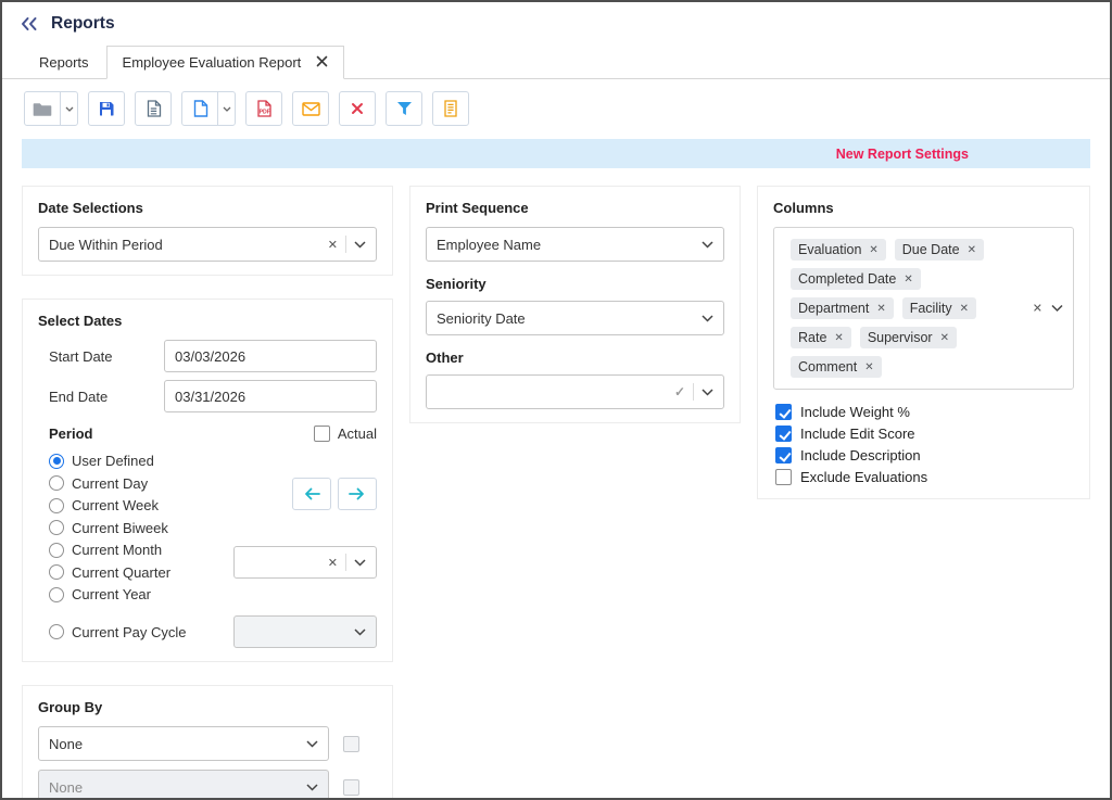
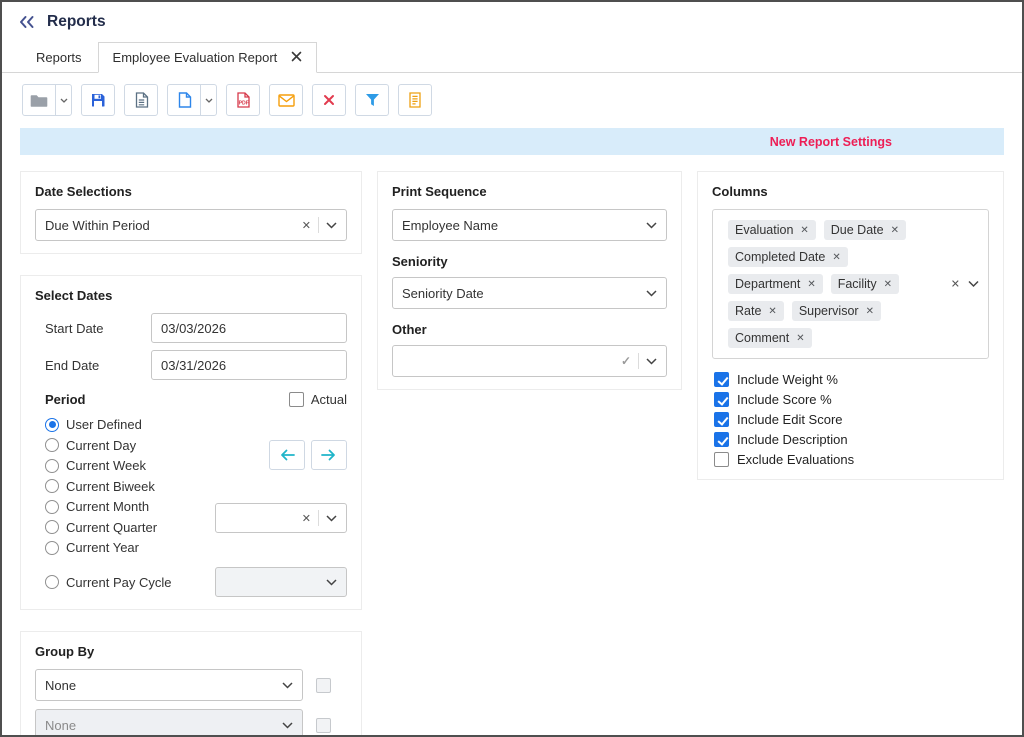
  Reports
  Reports
  Employee Evaluation Report
  New Report Settings
  Date Selections
  Due Within Period
  ✕
  Select Dates
  Start Date
  03/03/2026
  End Date
  03/31/2026
  Period
  Actual
  User Defined
  Current Day
  Current Week
  Current Biweek
  Current Month
  Current Quarter
  Current Year
  ✕
  Current Pay Cycle
  Group By
  None
  None
  Print Sequence
  Employee Name
  Seniority
  Seniority Date
  Other
  ✓
  Columns
  Evaluation
  ✕
  Due Date
  ✕
  Completed Date
  ✕
  Department
  ✕
  Facility
  ✕
  Rate
  ✕
  Supervisor
  ✕
  Comment
  ✕
  ✕
  Include Weight %
+ Include Score %
  Include Edit Score
  Include Description
  Exclude Evaluations
